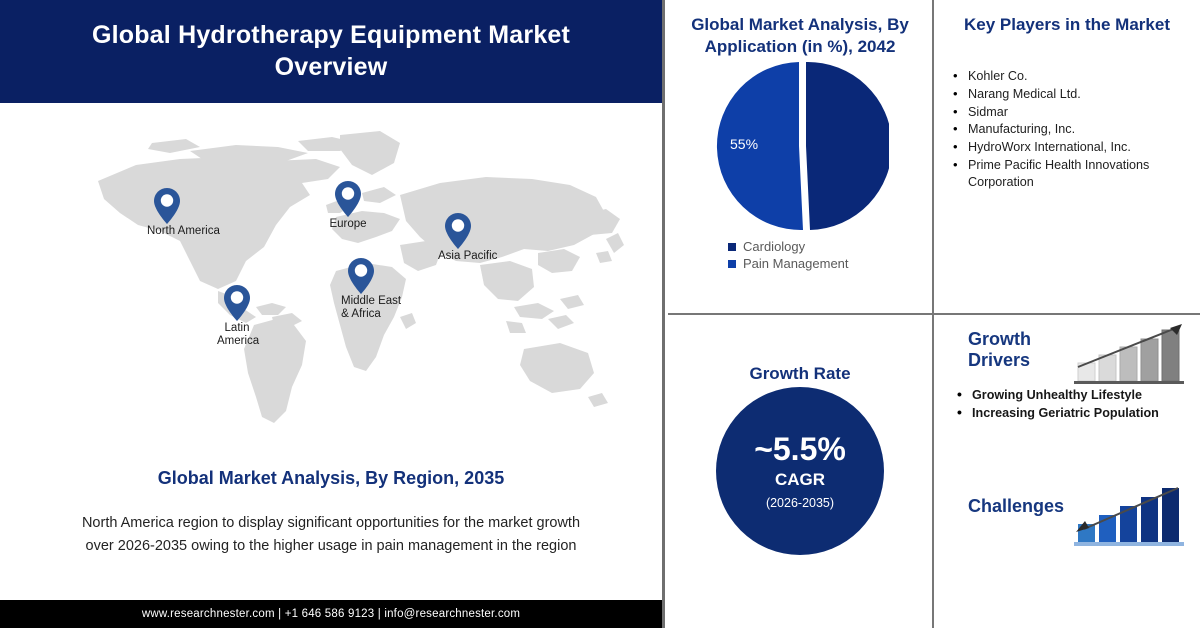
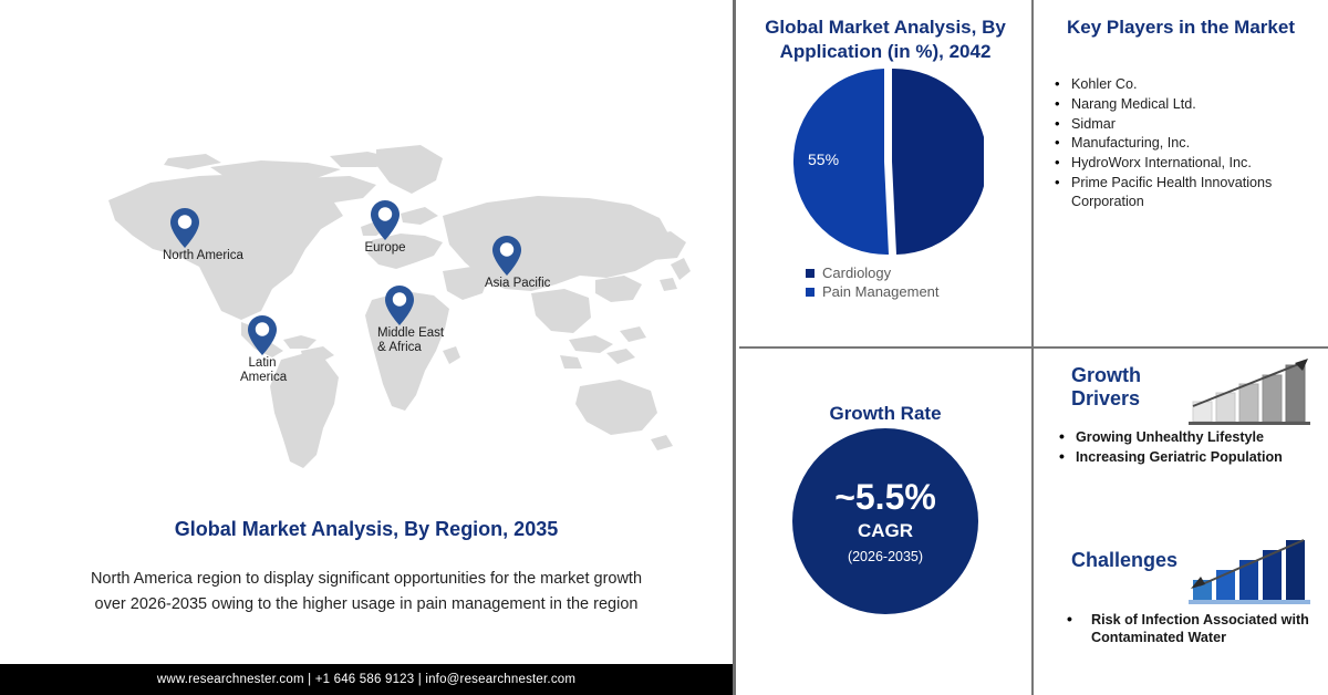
- Global Hydrotherapy Equipment Market Overview
  North America
  Europe
  Asia Pacific
  Latin
  America
  Middle East
  & Africa
  Global Market Analysis, By Region, 2035
  North America region to display significant opportunities for the market growth over 2026-2035 owing to the higher usage in pain management in the region
  www.researchnester.com | +1 646 586 9123 | info@researchnester.com
  Global Market Analysis, By Application (in %), 2042
  55%
  Cardiology
  Pain Management
  Key Players in the Market
  Kohler Co.
  Narang Medical Ltd.
  Sidmar
  Manufacturing, Inc.
  HydroWorx International, Inc.
  Prime Pacific Health Innovations Corporation
  Growth Rate
  ~5.5%
  CAGR
  (2026-2035)
  Growth
  Drivers
  Growing Unhealthy Lifestyle
  Increasing Geriatric Population
  Challenges
+ Risk of Infection Associated with Contaminated Water
